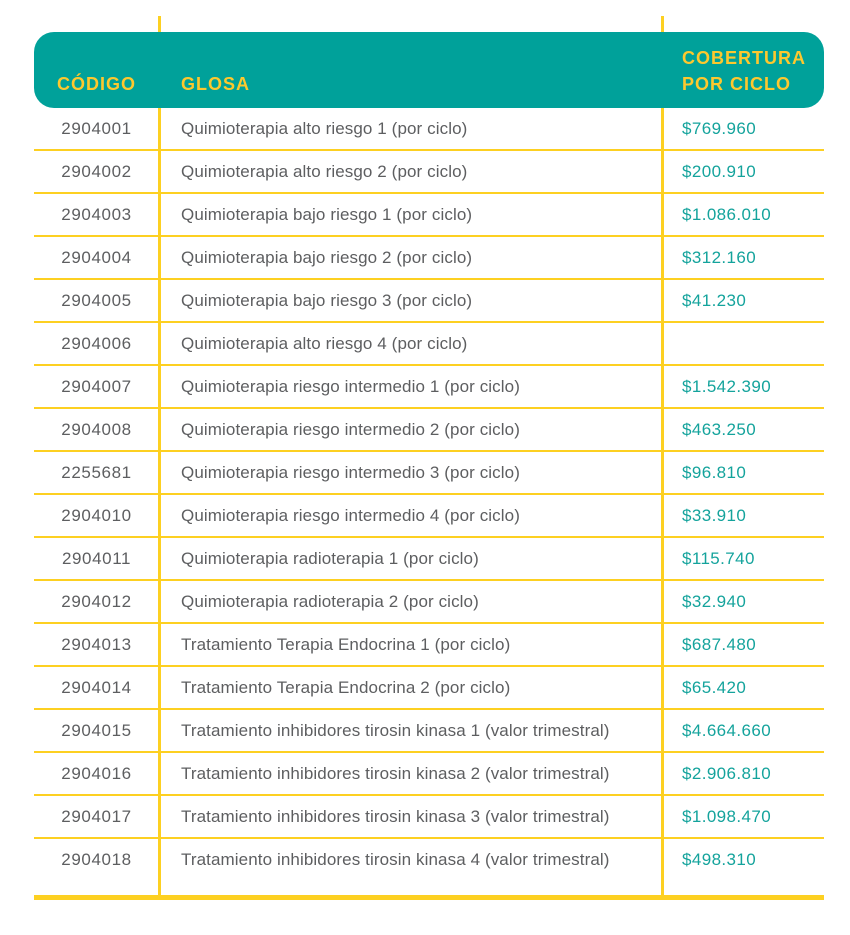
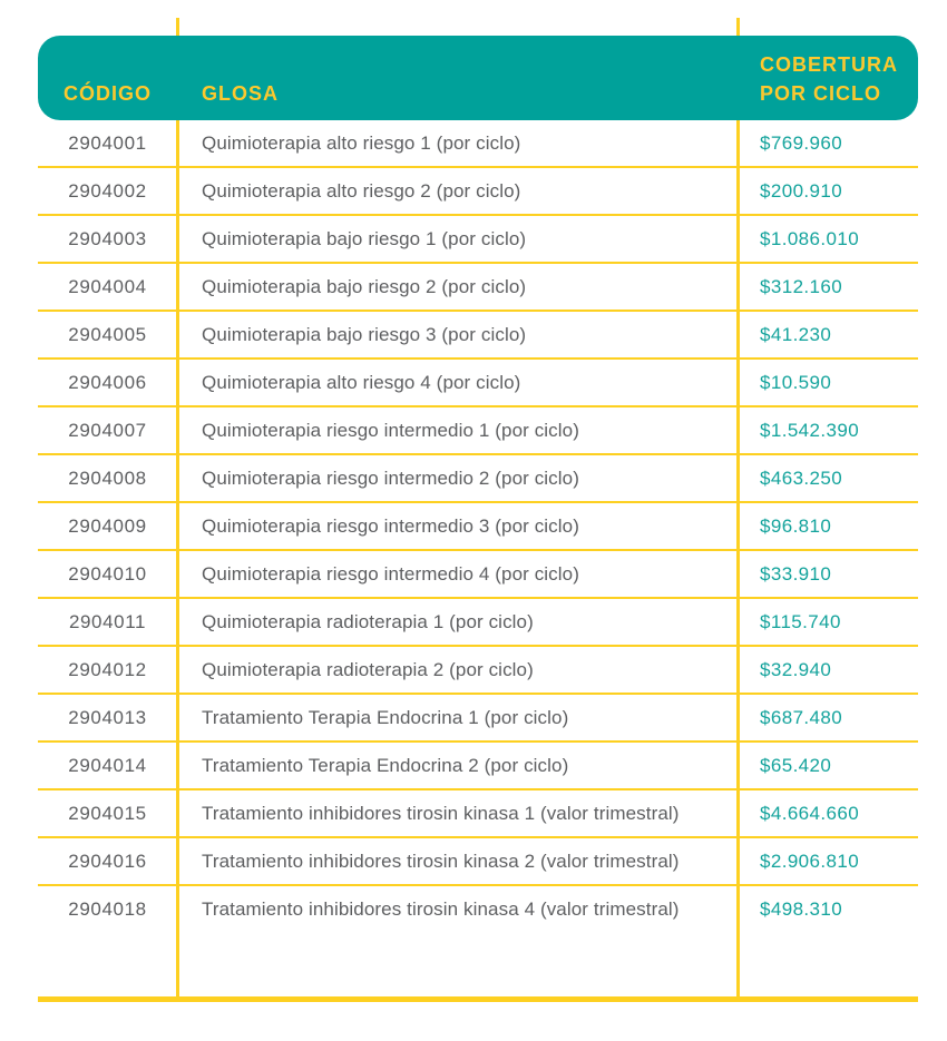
  CÓDIGO
  GLOSA
  COBERTURA POR CICLO
  2904001
  Quimioterapia alto riesgo 1 (por ciclo)
  $769.960
  2904002
  Quimioterapia alto riesgo 2 (por ciclo)
  $200.910
  2904003
  Quimioterapia bajo riesgo 1 (por ciclo)
  $1.086.010
  2904004
  Quimioterapia bajo riesgo 2 (por ciclo)
  $312.160
  2904005
  Quimioterapia bajo riesgo 3 (por ciclo)
  $41.230
  2904006
  Quimioterapia alto riesgo 4 (por ciclo)
+ $10.590
  2904007
  Quimioterapia riesgo intermedio 1 (por ciclo)
  $1.542.390
  2904008
  Quimioterapia riesgo intermedio 2 (por ciclo)
  $463.250
- 2255681
+ 2904009
  Quimioterapia riesgo intermedio 3 (por ciclo)
  $96.810
  2904010
  Quimioterapia riesgo intermedio 4 (por ciclo)
  $33.910
  2904011
  Quimioterapia radioterapia 1 (por ciclo)
  $115.740
  2904012
  Quimioterapia radioterapia 2 (por ciclo)
  $32.940
  2904013
  Tratamiento Terapia Endocrina 1 (por ciclo)
  $687.480
  2904014
  Tratamiento Terapia Endocrina 2 (por ciclo)
  $65.420
  2904015
  Tratamiento inhibidores tirosin kinasa 1 (valor trimestral)
  $4.664.660
  2904016
  Tratamiento inhibidores tirosin kinasa 2 (valor trimestral)
  $2.906.810
- 2904017
- Tratamiento inhibidores tirosin kinasa 3 (valor trimestral)
- $1.098.470
  2904018
  Tratamiento inhibidores tirosin kinasa 4 (valor trimestral)
  $498.310
